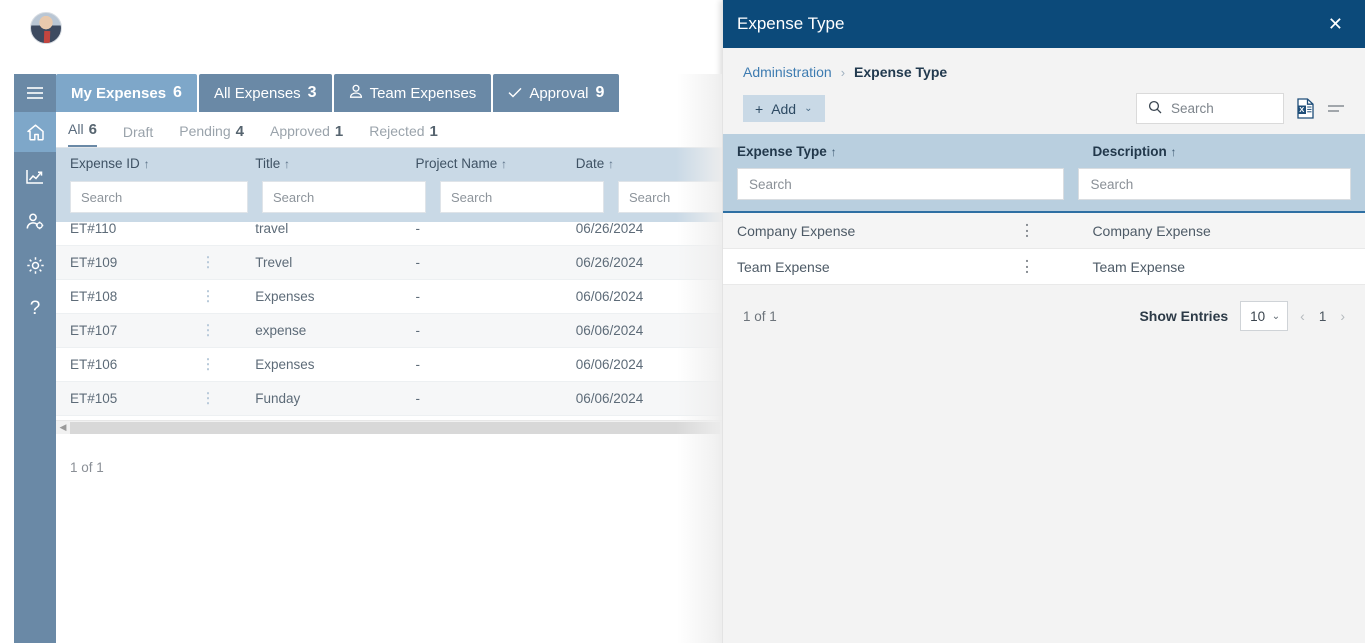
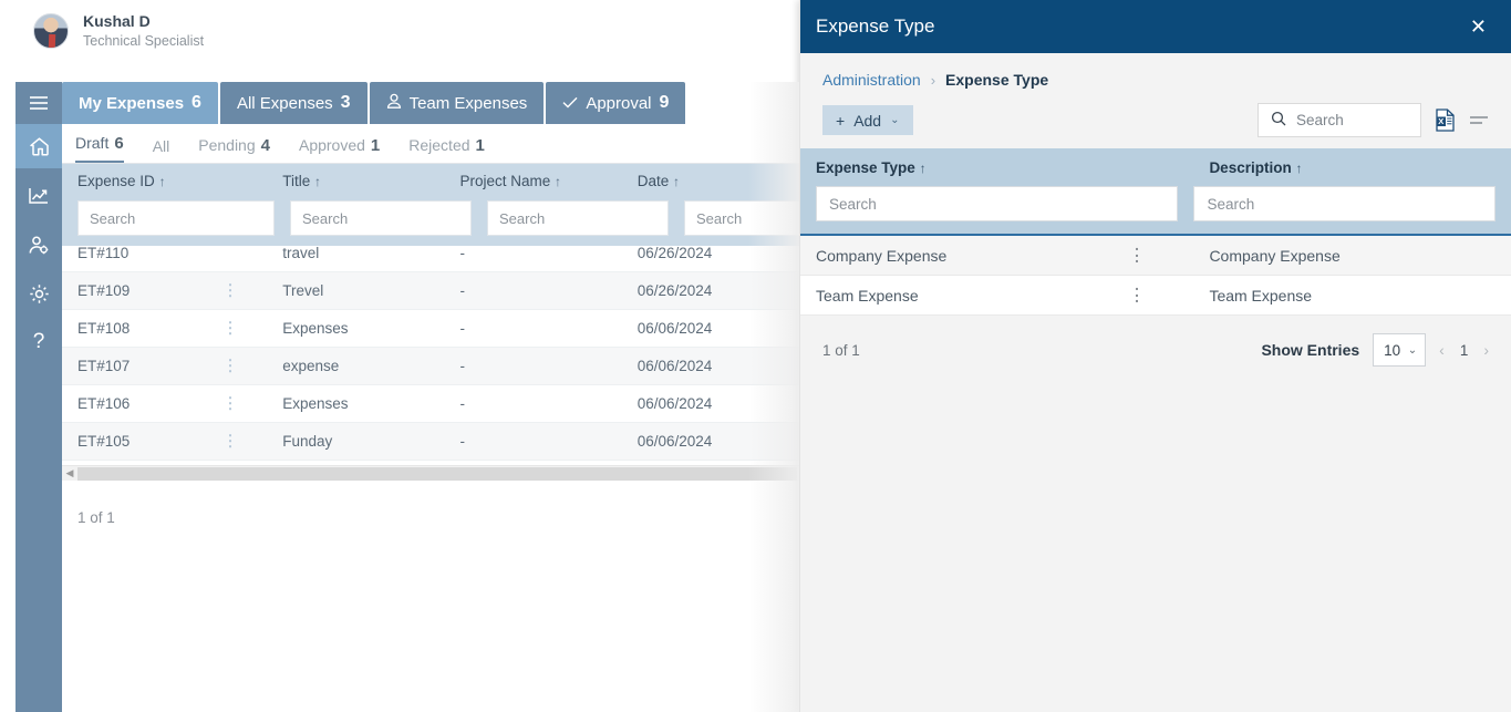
+ Kushal D
+ Technical Specialist
  ?
  My Expenses
  6
  All Expenses
  3
  Team Expenses
  Approval
  9
- All
+ Draft
  6
- Draft
+ All
  Pending
  4
  Approved
  1
  Rejected
  1
  Expense ID ↑
  Title ↑
  Project Name ↑
  Date ↑
  Search
  Search
  Search
  Search
  ET#110
  travel
  -
  06/26/2024
  ET#109
  Trevel
  -
  06/26/2024
  ET#108
  Expenses
  -
  06/06/2024
  ET#107
  expense
  -
  06/06/2024
  ET#106
  Expenses
  -
  06/06/2024
  ET#105
  Funday
  -
  06/06/2024
  ◀
  1 of 1
  Expense Type
  ✕
  Administration
  ›
  Expense Type
  +
  Add
  ⌄
  Search
  X
  Expense Type ↑
  Description ↑
  Search
  Search
  Company Expense
  Company Expense
  Team Expense
  Team Expense
  1 of 1
  Show Entries
  10
  ⌄
  ‹
  1
  ›
